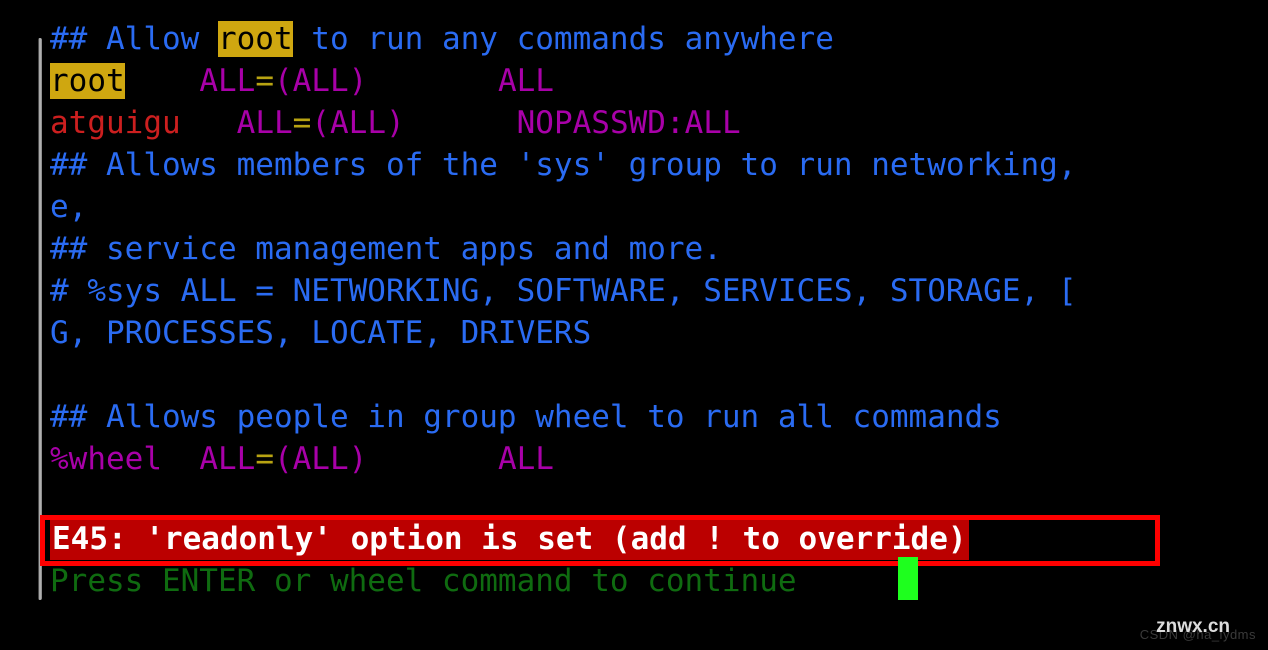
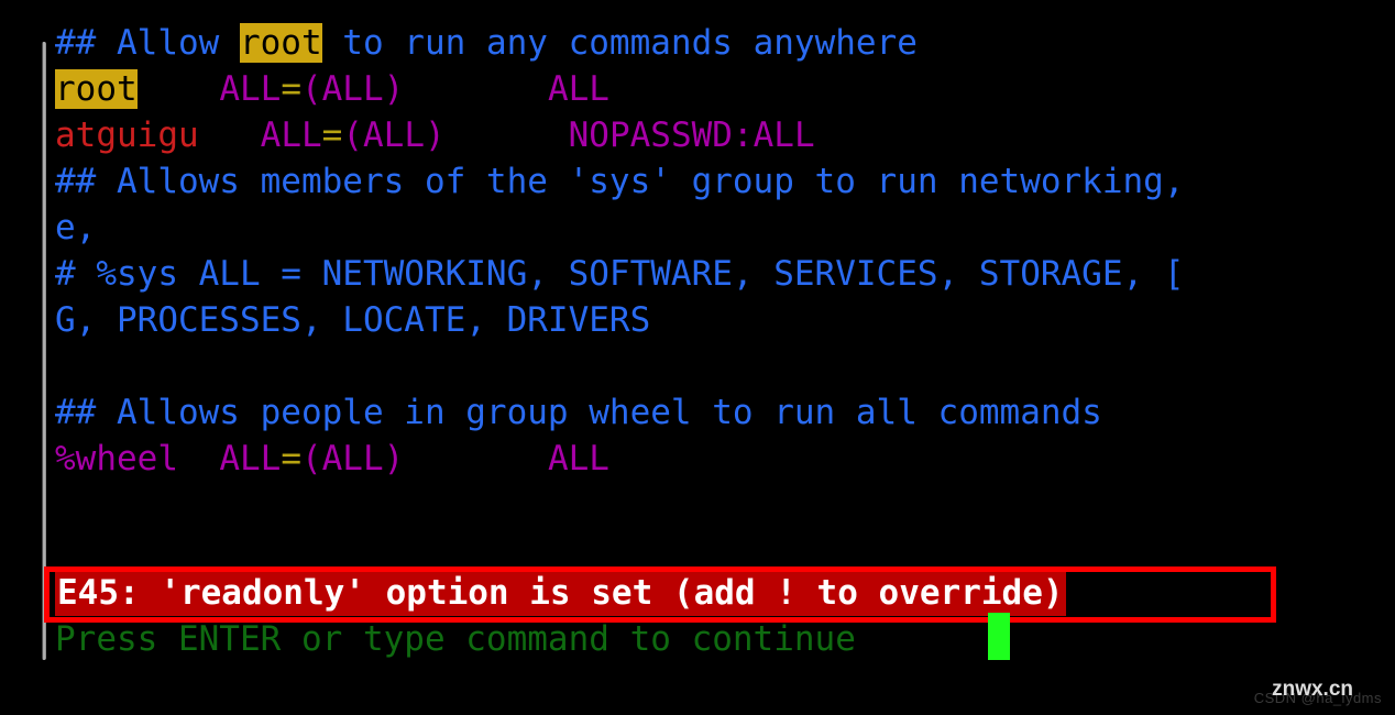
  ## Allow root to run any commands anywhere
  root ALL=(ALL) ALL
  atguigu ALL=(ALL) NOPASSWD:ALL
  ## Allows members of the 'sys' group to run networking,
  e,
- ## service management apps and more.
  # %sys ALL = NETWORKING, SOFTWARE, SERVICES, STORAGE, [
  G, PROCESSES, LOCATE, DRIVERS
  ## Allows people in group wheel to run all commands
  %wheel ALL=(ALL) ALL
  E45: 'readonly' option is set (add ! to override)
- Press ENTER or wheel command to continue
+ Press ENTER or type command to continue
  CSDN @ha_lydms
  znwx.cn
